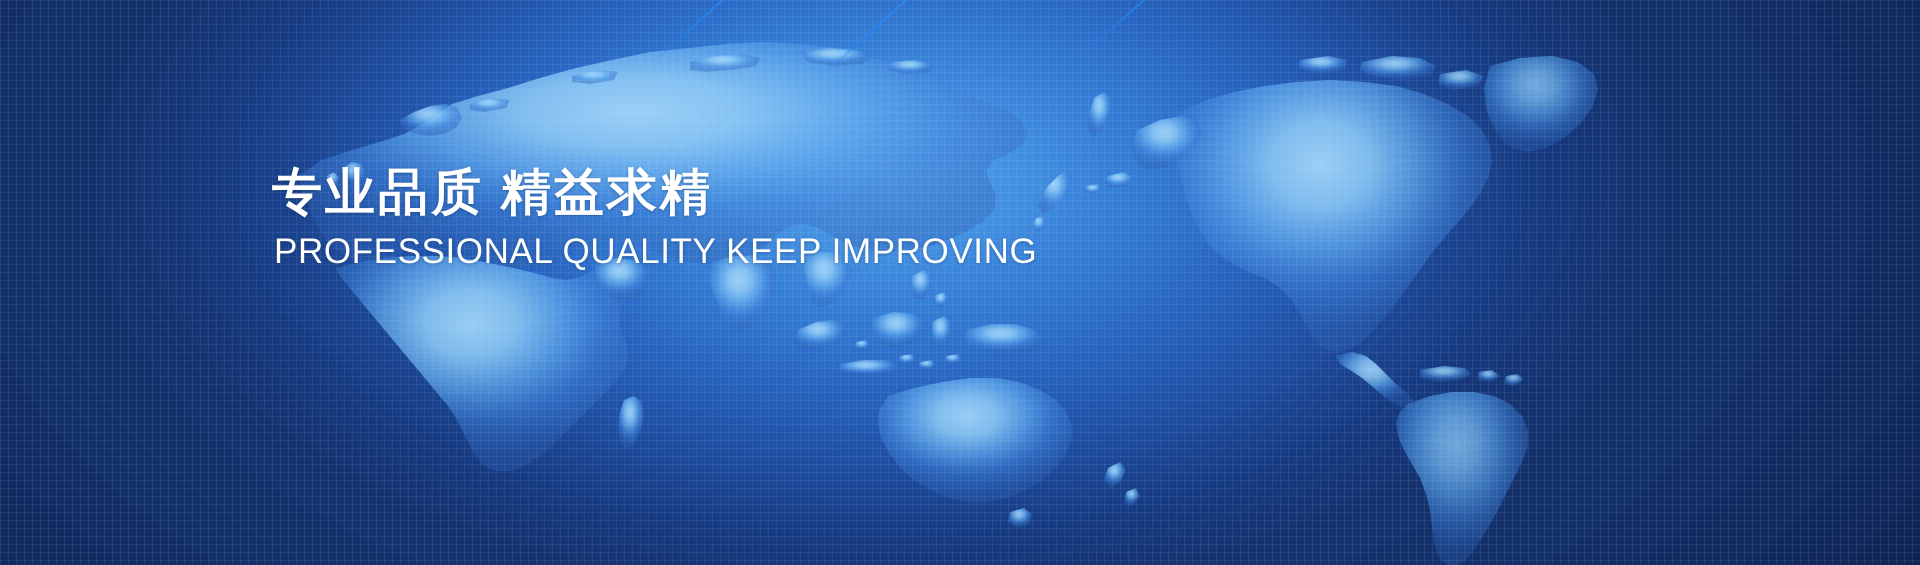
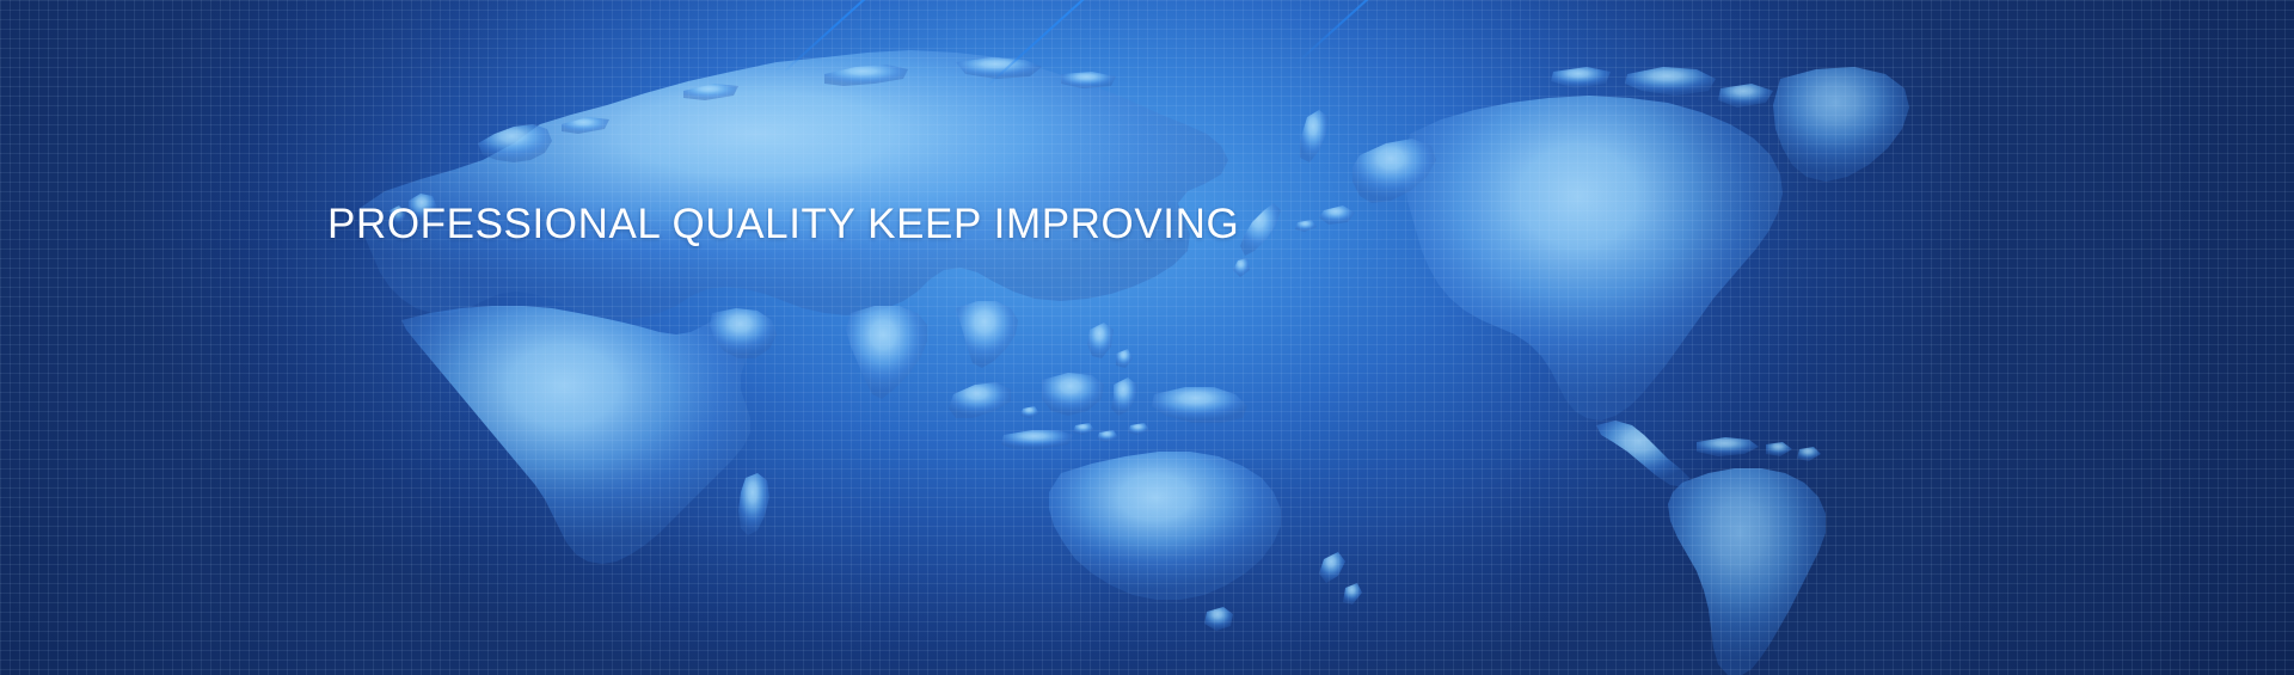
- 专业品质 精益求精
  PROFESSIONAL QUALITY KEEP IMPROVING
